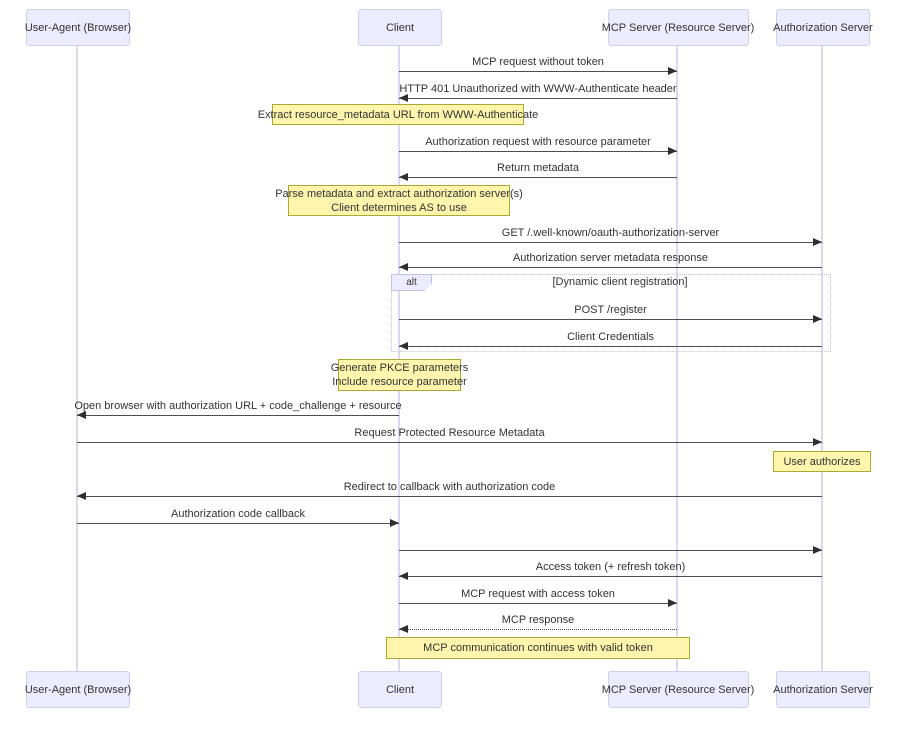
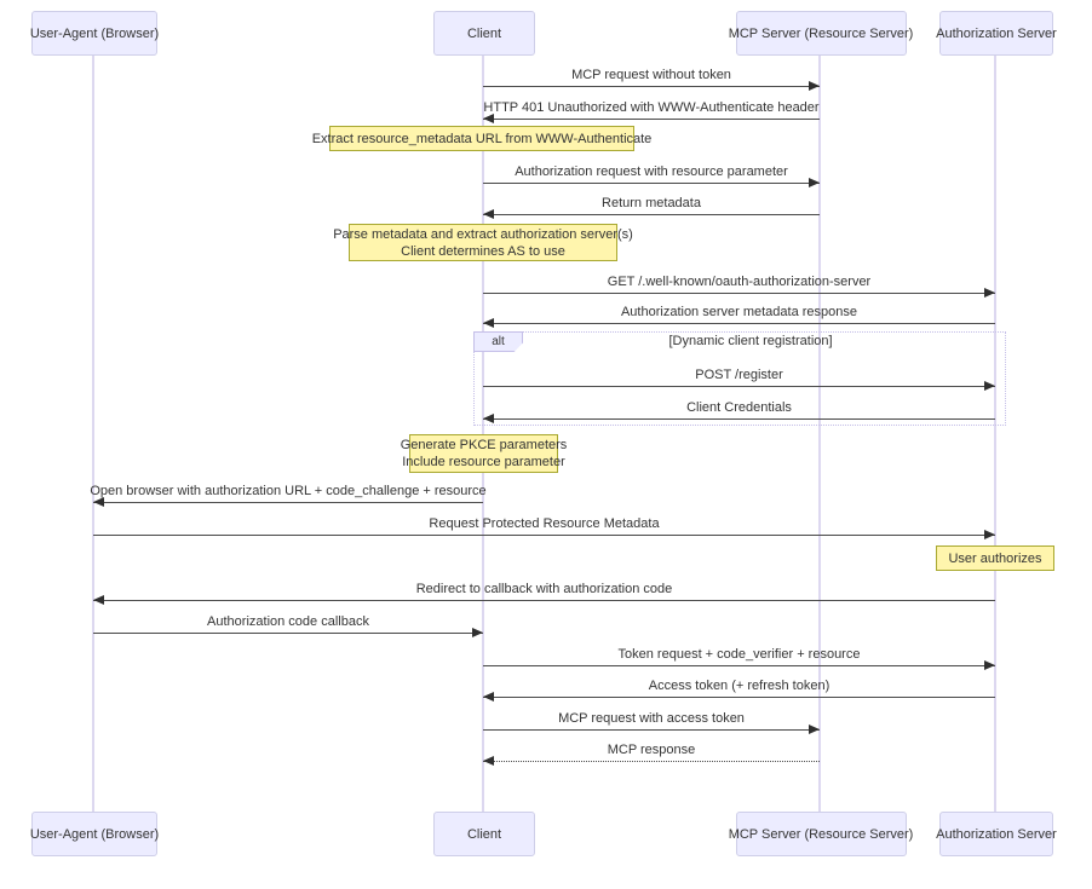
  MCP request without token
  HTTP 401 Unauthorized with WWW-Authenticate header
  Extract resource_metadata URL from WWW-Authenticate
  Authorization request with resource parameter
  Return metadata
  Parse metadata and extract authorization server(s)
  Client determines AS to use
  GET /.well-known/oauth-authorization-server
  Authorization server metadata response
  alt
  [Dynamic client registration]
  POST /register
  Client Credentials
  Generate PKCE parameters
  Include resource parameter
  Open browser with authorization URL + code_challenge + resource
  Request Protected Resource Metadata
  User authorizes
  Redirect to callback with authorization code
  Authorization code callback
+ Token request + code_verifier + resource
  Access token (+ refresh token)
  MCP request with access token
  MCP response
- MCP communication continues with valid token
  User-Agent (Browser)
  User-Agent (Browser)
  Client
  Client
  MCP Server (Resource Server)
  MCP Server (Resource Server)
  Authorization Server
  Authorization Server
